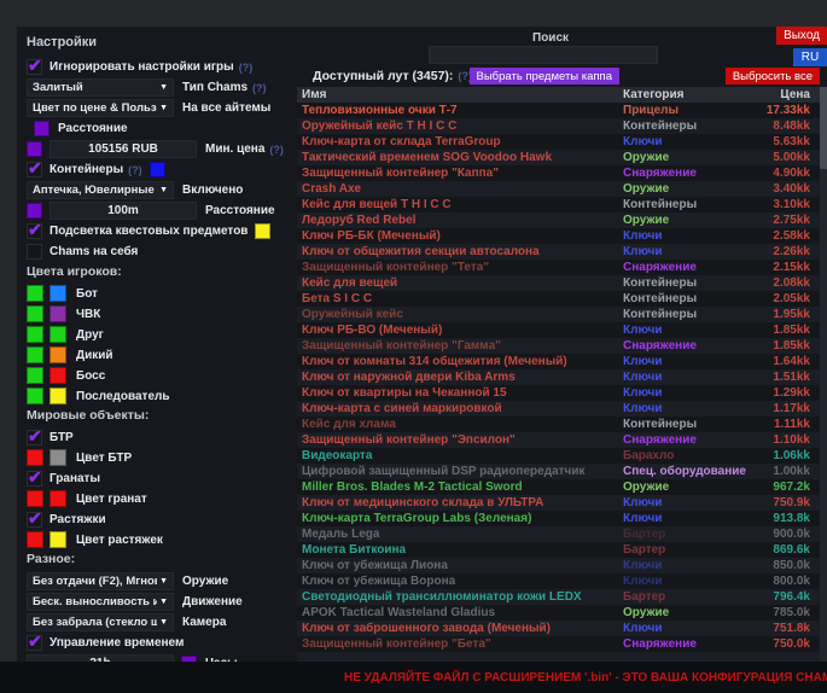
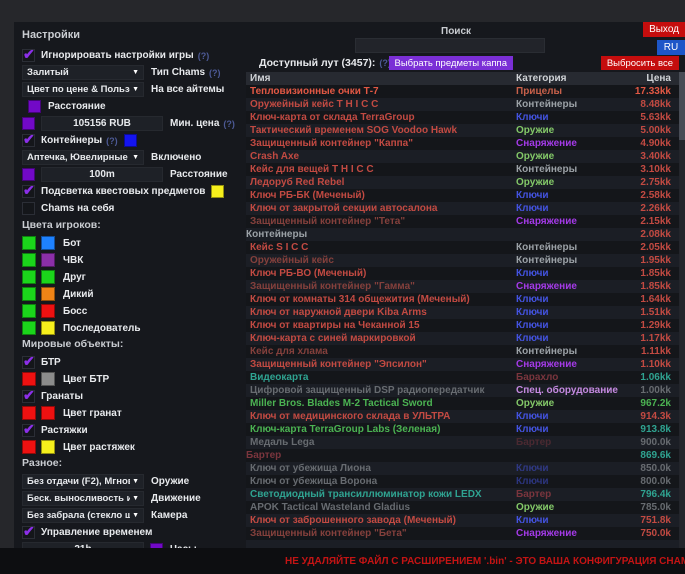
  Настройки
  Игнорировать настройки игры
  (?)
  Залитый
  Тип Chams
  (?)
  На все айтемы
  Расстояние
  105156 RUB
  Мин. цена
  (?)
  Контейнеры
  (?)
  Аптечка, Ювелирные
  Включено
  100m
  Расстояние
  Подсветка квестовых предметов
  Chams на себя
  Цвета игроков:
  Бот
  ЧВК
  Друг
  Дикий
  Босс
  Последователь
  Мировые объекты:
  БТР
  Цвет БТР
  Гранаты
  Цвет гранат
  Растяжки
  Цвет растяжек
  Разное:
  Без отдачи (F2), Мгно
  Оружие
  Беск. выносливость и
  Движение
  Без забрала (стекло ш
  Камера
  Управление временем
  Поиск
  Выход
  RU
  Доступный лут (3457):
  Выбрать предметы каппа
  Выбросить все
  Имя
  Категория
  Цена
  Тепловизионные очки Т-7
  Прицелы
  17.33kk
  Оружейный кейс Т Н I С С
  Контейнеры
  8.48kk
  Ключ-карта от склада TerraGroup
  Ключи
  5.63kk
  Тактический временем SOG Voodoo Hawk
  Оружие
  5.00kk
  Защищенный контейнер "Каппа"
  Снаряжение
  4.90kk
  Crash Axe
  Оружие
  3.40kk
  Кейс для вещей Т Н I С С
  Контейнеры
  3.10kk
  Ледоруб Red Rebel
  Оружие
  2.75kk
  Ключ РБ-БК (Меченый)
  Ключи
  2.58kk
- Ключ от общежития секции автосалона
+ Ключ от закрытой секции автосалона
  Ключи
  2.26kk
  Защищенный контейнер "Тета"
  Снаряжение
  2.15kk
- Кейс для вещей
  Контейнеры
  2.08kk
- Бета S I C C
+ Кейс S I C C
  Контейнеры
  2.05kk
  Оружейный кейс
  Контейнеры
  1.95kk
  Ключ РБ-ВО (Меченый)
  Ключи
  1.85kk
  Защищенный контейнер "Гамма"
  Снаряжение
  1.85kk
  Ключ от комнаты 314 общежития (Меченый)
  Ключи
  1.64kk
  Ключ от наружной двери Kiba Arms
  Ключи
  1.51kk
  Ключ от квартиры на Чеканной 15
  Ключи
  1.29kk
  Ключ-карта с синей маркировкой
  Ключи
  1.17kk
  Кейс для хлама
  Контейнеры
  1.11kk
  Защищенный контейнер "Эпсилон"
  Снаряжение
  1.10kk
  Видеокарта
  Барахло
  1.06kk
  Цифровой защищенный DSP радиопередатчик
  Спец. оборудование
  1.00kk
  Miller Bros. Blades M-2 Tactical Sword
  Оружие
  967.2k
  Ключ от медицинского склада в УЛЬТРА
  Ключи
- 750.9k
+ 914.3k
  Ключ-карта TerraGroup Labs (Зеленая)
  Ключи
  913.8k
  Медаль Lega
  Бартер
  900.0k
- Монета Биткоина
  Бартер
  869.6k
  Ключ от убежища Лиона
  Ключи
  850.0k
  Ключ от убежища Ворона
  Ключи
  800.0k
  Светодиодный трансиллюминатор кожи LEDX
  Бартер
  796.4k
  APOK Tactical Wasteland Gladius
  Оружие
  785.0k
  Ключ от заброшенного завода (Меченый)
  Ключи
  751.8k
  Защищенный контейнер "Бета"
  Снаряжение
  750.0k
  НЕ УДАЛЯЙТЕ ФАЙЛ С РАСШИРЕНИЕМ '.bin' - ЭТО ВАША КОНФИГУРАЦИЯ CHA
